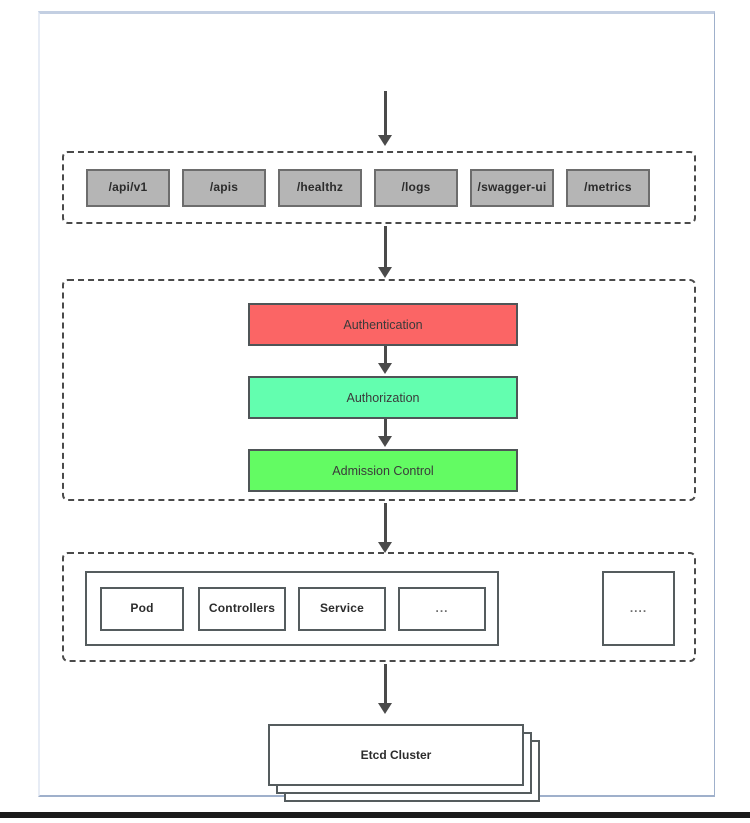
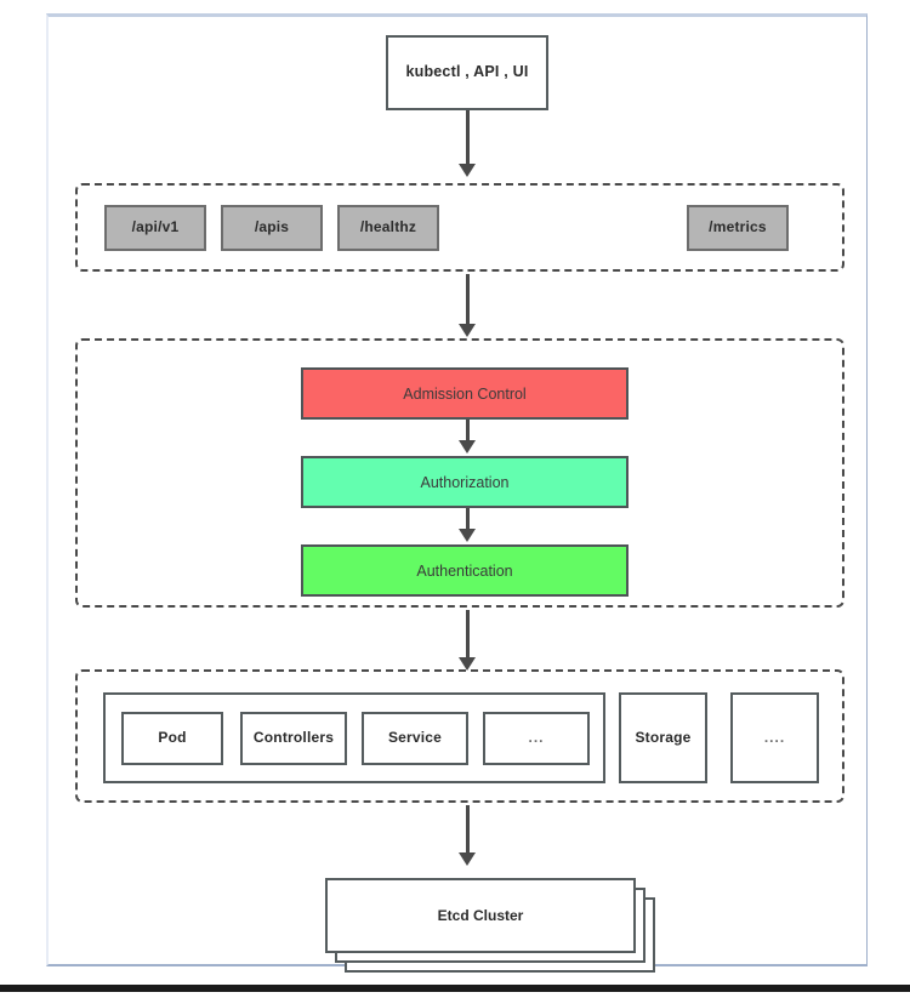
+ kubectl , API , UI
  /api/v1
  /apis
  /healthz
- /logs
- /swagger-ui
  /metrics
- Authentication
+ Admission Control
  Authorization
- Admission Control
+ Authentication
  Pod
  Controllers
  Service
  ...
+ Storage
  ....
  Etcd Cluster
